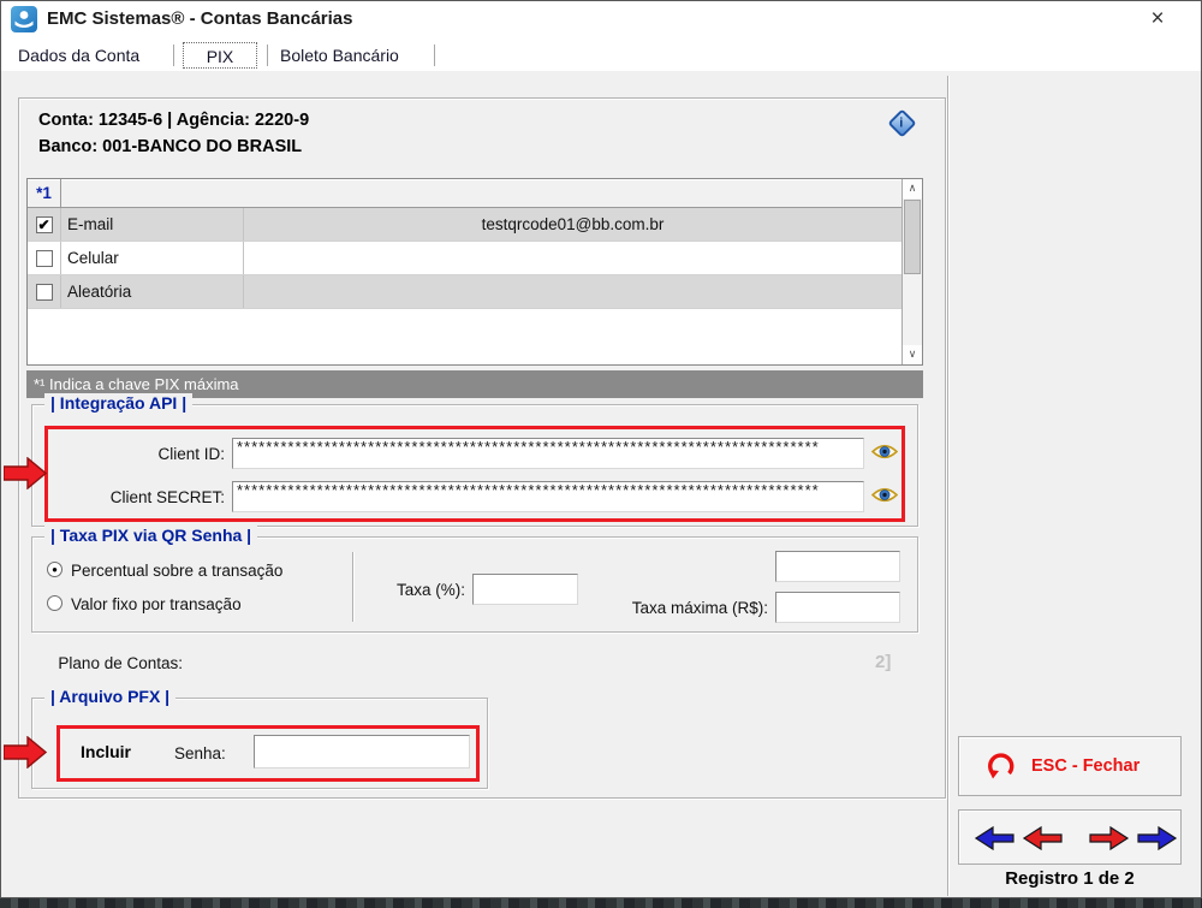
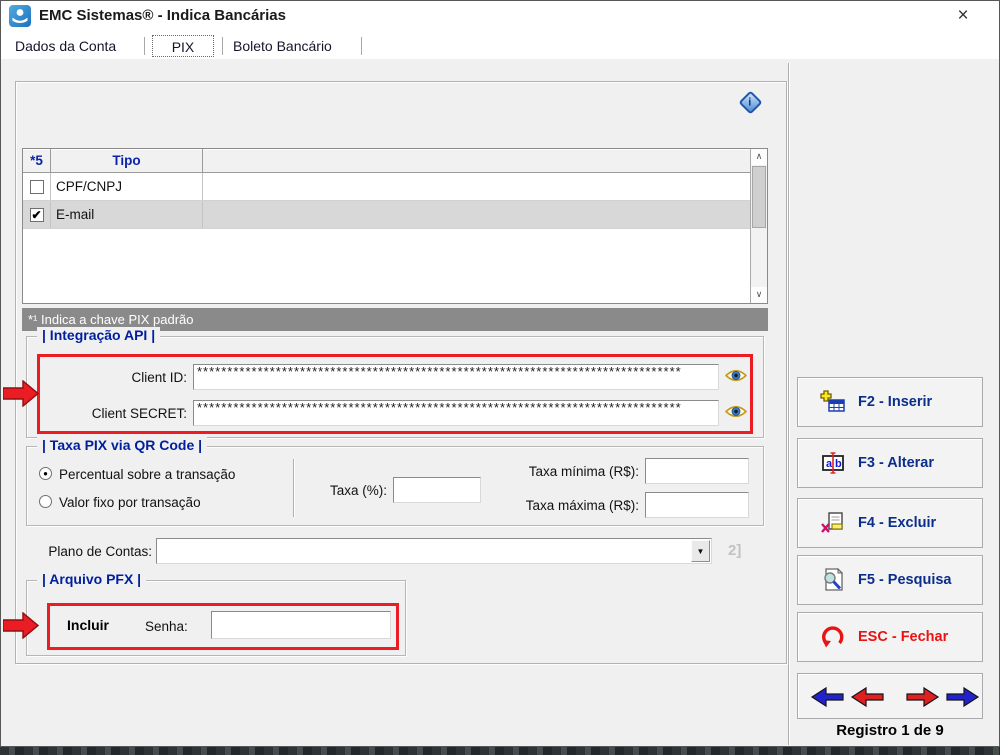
- EMC Sistemas® - Contas Bancárias
+ EMC Sistemas® - Indica Bancárias
  ×
  Dados da Conta
  PIX
  Boleto Bancário
- Conta: 12345-6 | Agência: 2220-9
- Banco: 001-BANCO DO BRASIL
- *1
+ *5
+ Tipo
+ CPF/CNPJ
  ✔
  E-mail
- testqrcode01@bb.com.br
- Celular
- Aleatória
  ∧
  ∨
- *¹ Indica a chave PIX máxima
+ *¹ Indica a chave PIX padrão
  | Integração API |
  Client ID:
  ********************************************************************************
  Client SECRET:
  ********************************************************************************
- | Taxa PIX via QR Senha |
+ | Taxa PIX via QR Code |
  ●
  Percentual sobre a transação
  Valor fixo por transação
  Taxa (%):
+ Taxa mínima (R$):
  Taxa máxima (R$):
  Plano de Contas:
+ ▼
  2]
  | Arquivo PFX |
  Incluir
  Senha:
+ F2 - Inserir
+ a
+ b
+ F3 - Alterar
+ F4 - Excluir
+ F5 - Pesquisa
  ESC - Fechar
- Registro 1 de 2
+ Registro 1 de 9
